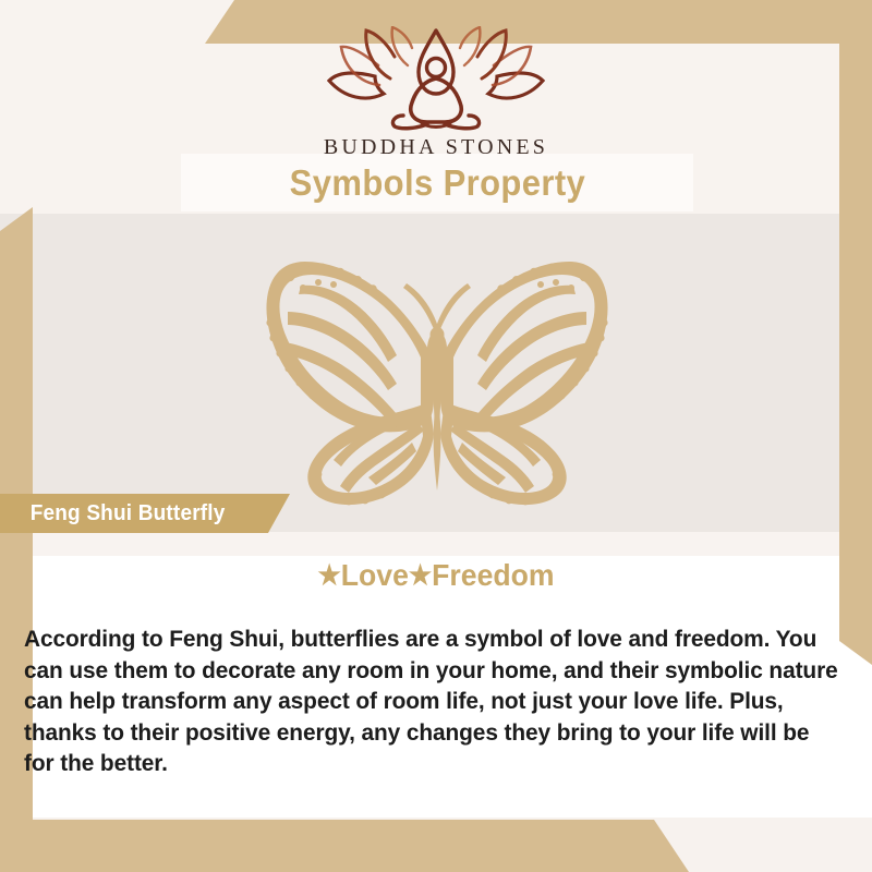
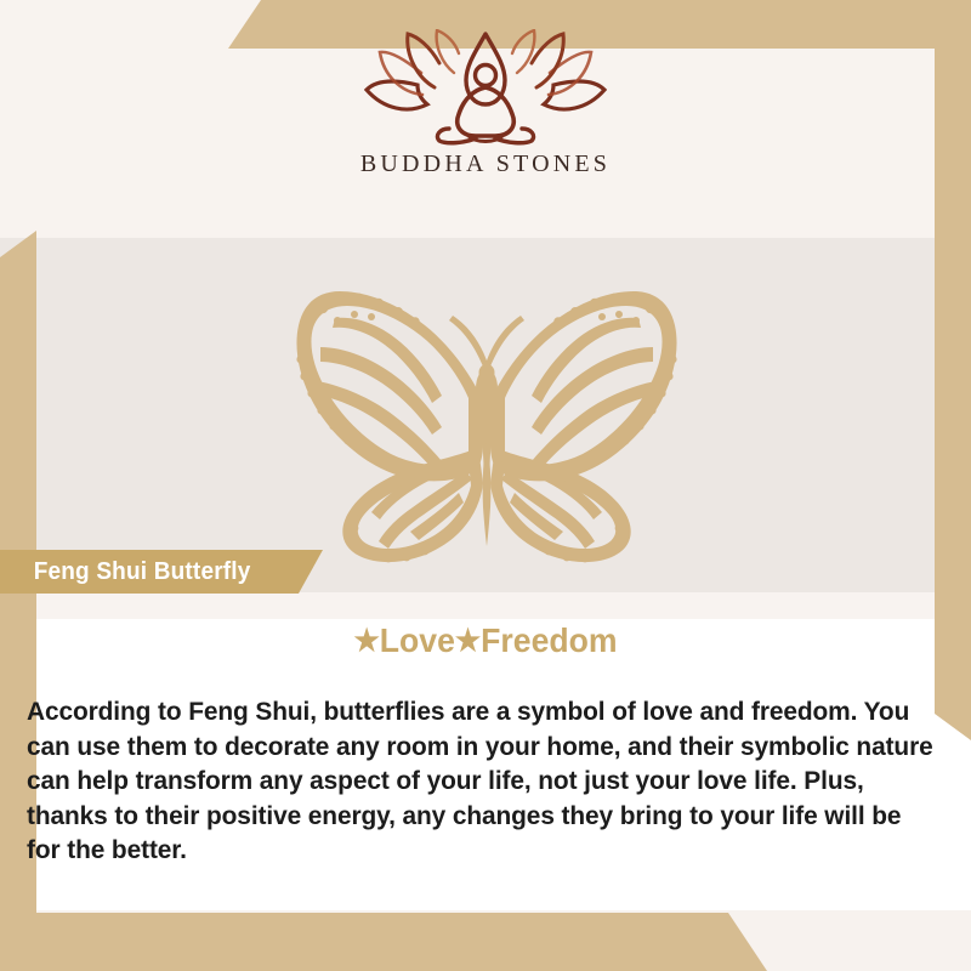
  BUDDHA STONES
- Symbols Property
  Feng Shui Butterfly
  ★Love★Freedom
- According to Feng Shui, butterflies are a symbol of love and freedom. You can use them to decorate any room in your home, and their symbolic nature can help transform any aspect of room life, not just your love life. Plus, thanks to their positive energy, any changes they bring to your life will be for the better.
+ According to Feng Shui, butterflies are a symbol of love and freedom. You can use them to decorate any room in your home, and their symbolic nature can help transform any aspect of your life, not just your love life. Plus, thanks to their positive energy, any changes they bring to your life will be for the better.
